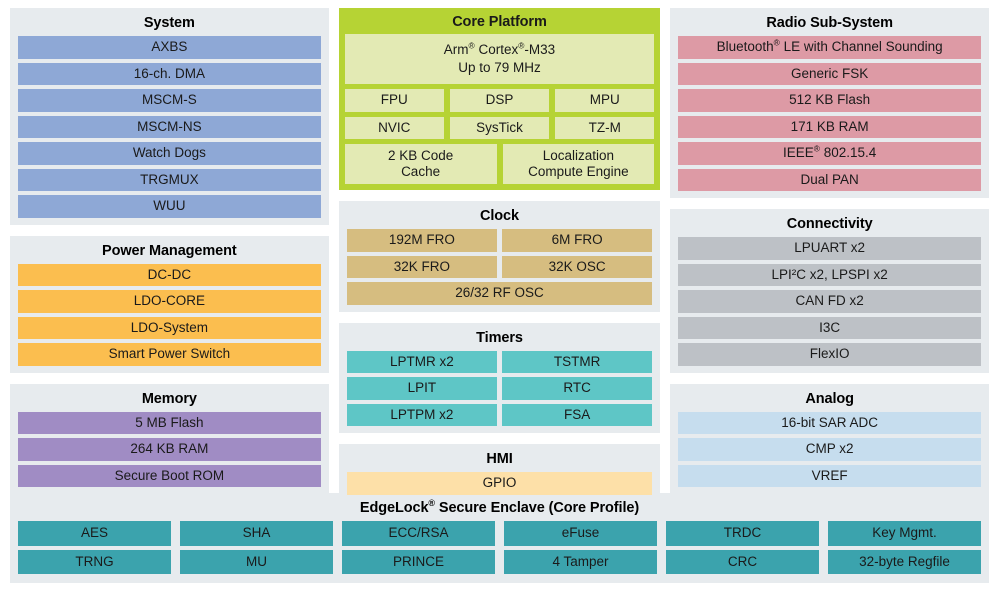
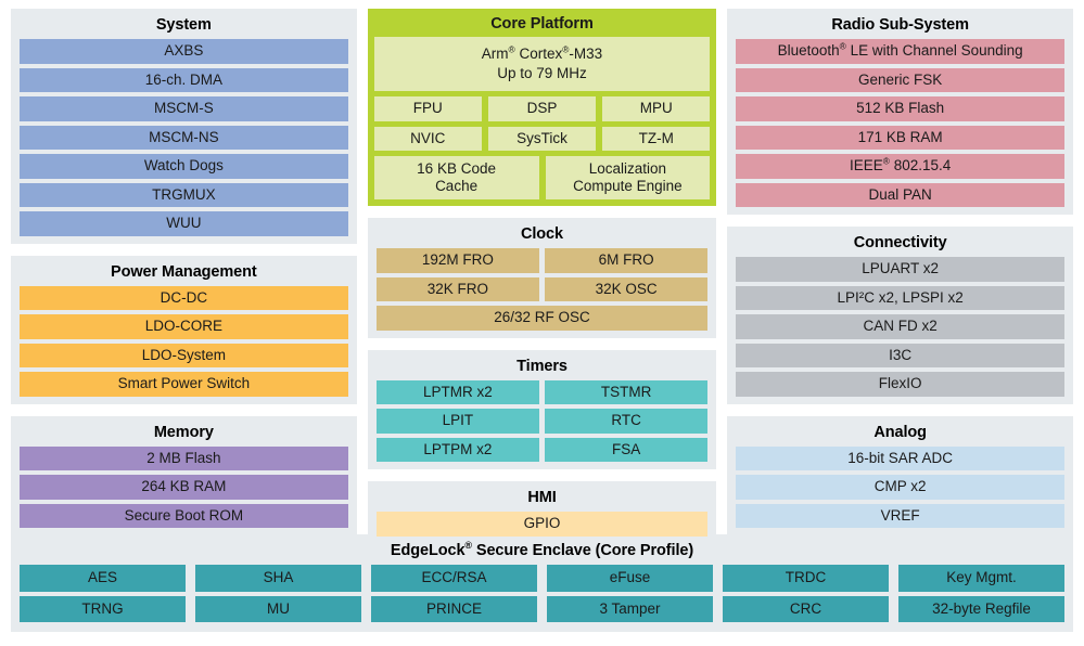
  System
  AXBS
  16-ch. DMA
  MSCM-S
  MSCM-NS
  Watch Dogs
  TRGMUX
  WUU
  Power Management
  DC-DC
  LDO-CORE
  LDO-System
  Smart Power Switch
  Memory
- 5 MB Flash
+ 2 MB Flash
  264 KB RAM
  Secure Boot ROM
  Core Platform
  Arm® Cortex®-M33
  Up to 79 MHz
  FPU
  DSP
  MPU
  NVIC
  SysTick
  TZ-M
- 2 KB Code
+ 16 KB Code
  Cache
  Localization
  Compute Engine
  Clock
  192M FRO
  6M FRO
  32K FRO
  32K OSC
  26/32 RF OSC
  Timers
  LPTMR x2
  TSTMR
  LPIT
  RTC
  LPTPM x2
  FSA
  HMI
  GPIO
  Radio Sub-System
  Bluetooth® LE with Channel Sounding
  Generic FSK
  512 KB Flash
  171 KB RAM
  IEEE® 802.15.4
  Dual PAN
  Connectivity
  LPUART x2
  LPI²C x2, LPSPI x2
  CAN FD x2
  I3C
  FlexIO
  Analog
  16-bit SAR ADC
  CMP x2
  VREF
  EdgeLock® Secure Enclave (Core Profile)
  AES
  SHA
  ECC/RSA
  eFuse
  TRDC
  Key Mgmt.
  TRNG
  MU
  PRINCE
- 4 Tamper
+ 3 Tamper
  CRC
  32-byte Regfile
